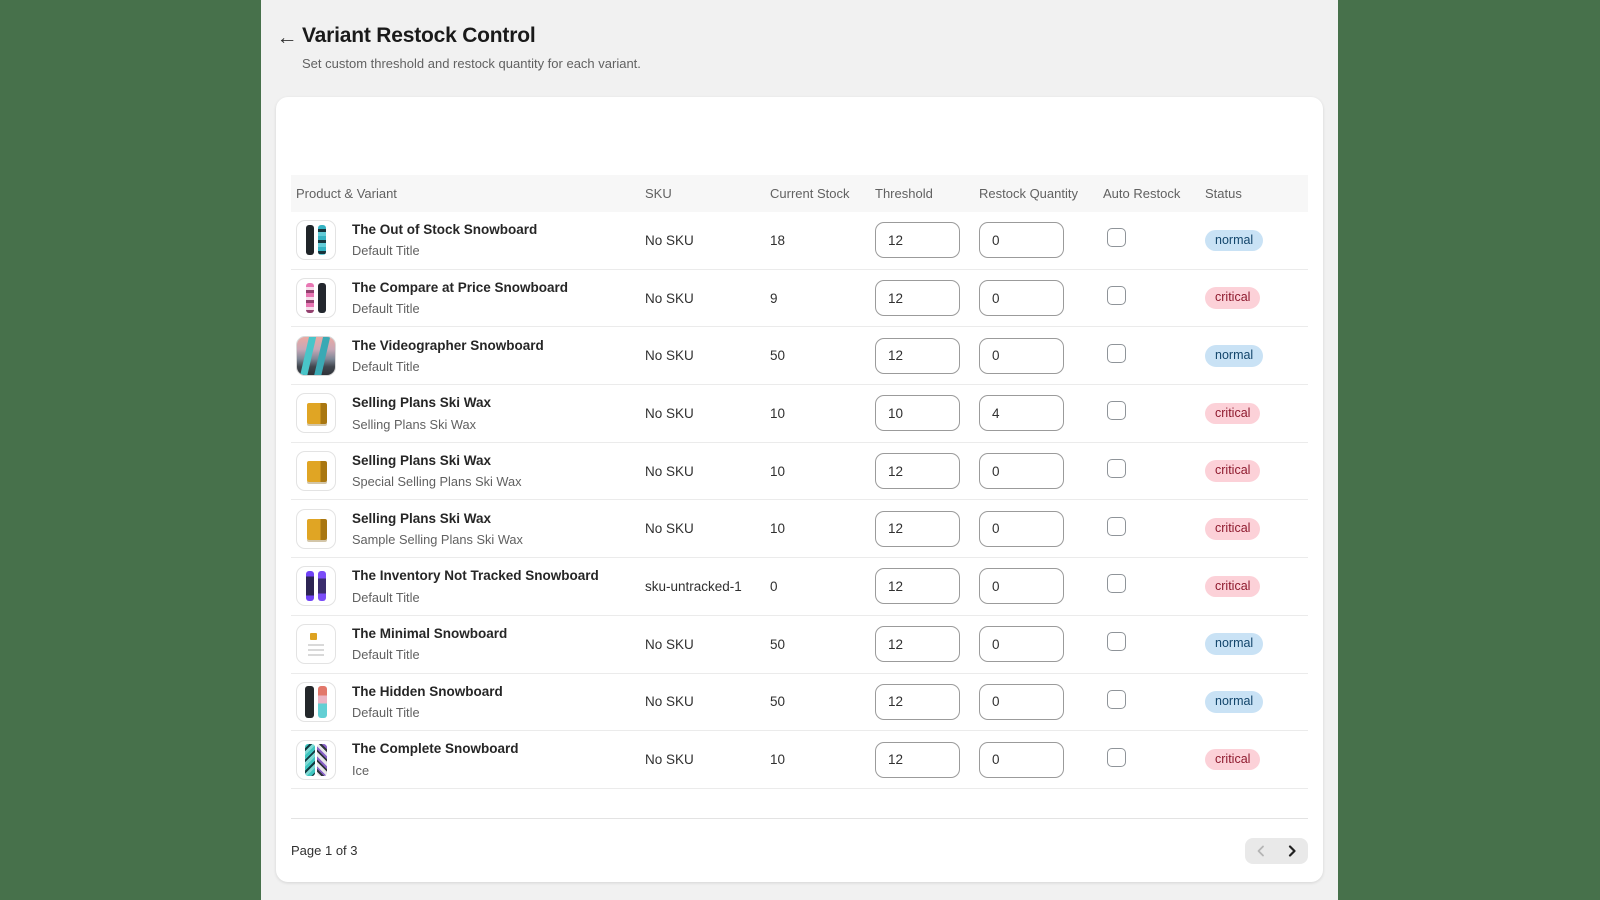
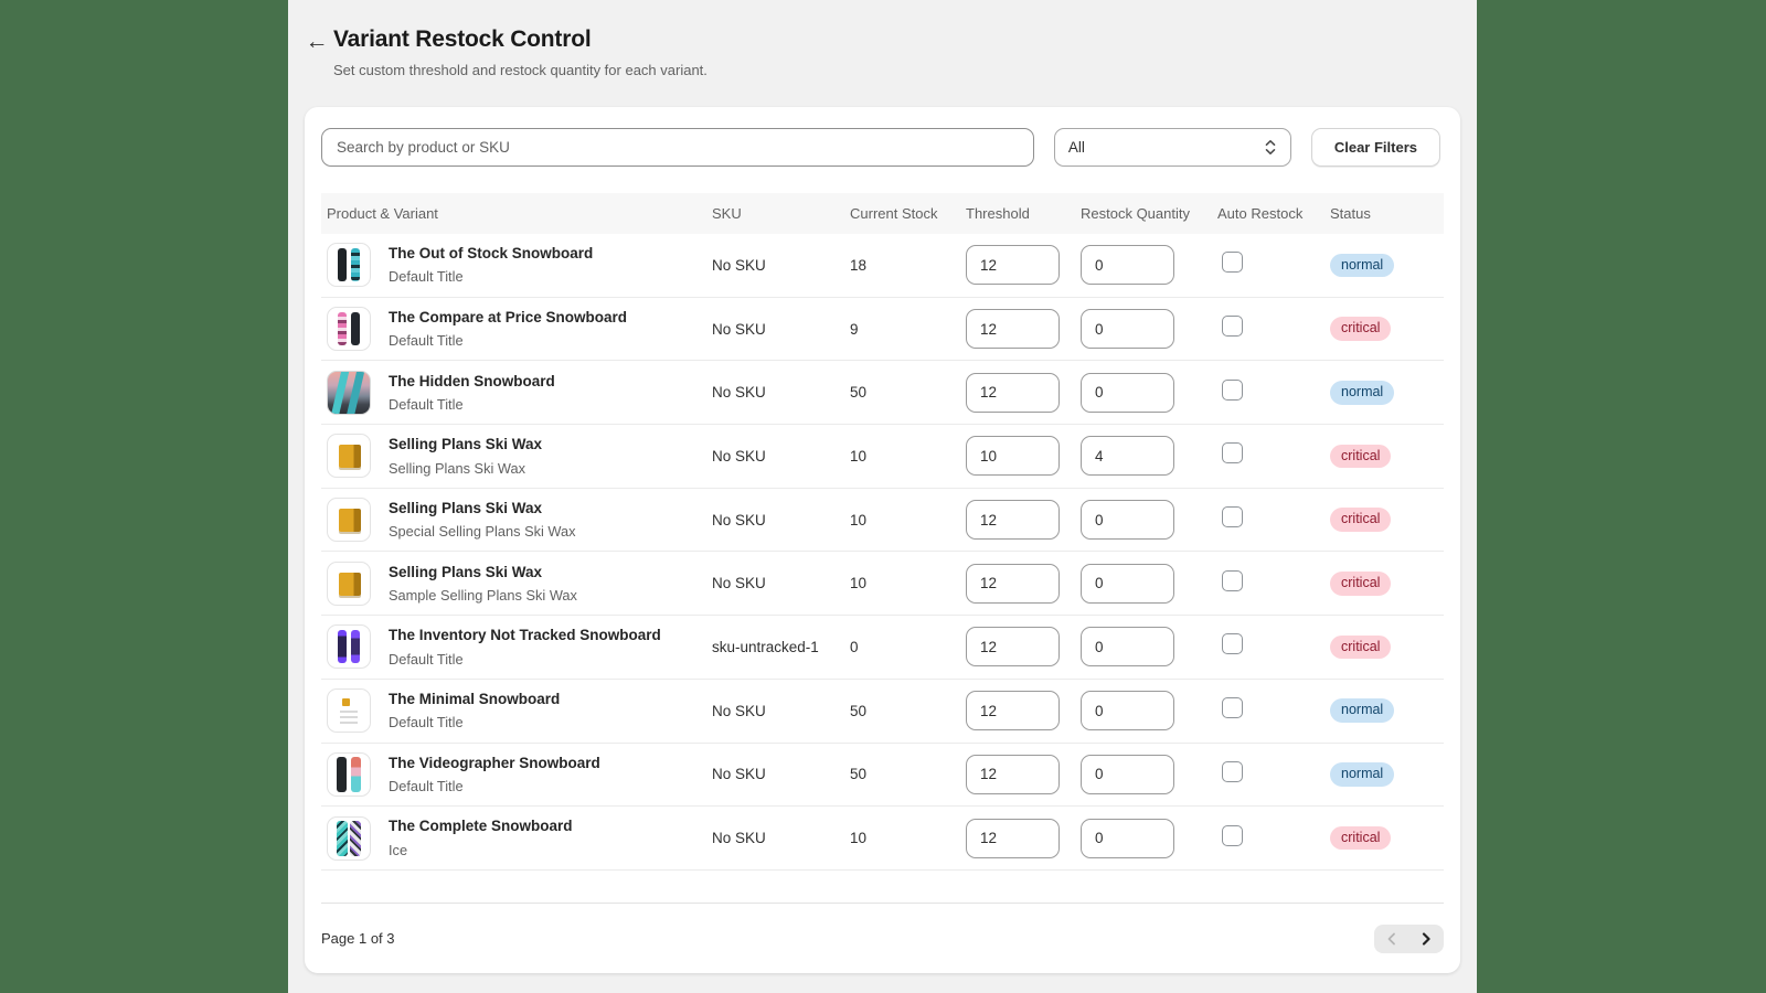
  ←
  Variant Restock Control
  Set custom threshold and restock quantity for each variant.
+ Search by product or SKU
+ All
+ Clear Filters
  Product & Variant
  SKU
  Current Stock
  Threshold
  Restock Quantity
  Auto Restock
  Status
  The Out of Stock Snowboard
  Default Title
  No SKU
  18
  12
  0
  normal
  The Compare at Price Snowboard
  Default Title
  No SKU
  9
  12
  0
  critical
- The Videographer Snowboard
+ The Hidden Snowboard
  Default Title
  No SKU
  50
  12
  0
  normal
  Selling Plans Ski Wax
  Selling Plans Ski Wax
  No SKU
  10
  10
  4
  critical
  Selling Plans Ski Wax
  Special Selling Plans Ski Wax
  No SKU
  10
  12
  0
  critical
  Selling Plans Ski Wax
  Sample Selling Plans Ski Wax
  No SKU
  10
  12
  0
  critical
  The Inventory Not Tracked Snowboard
  Default Title
  sku-untracked-1
  0
  12
  0
  critical
  The Minimal Snowboard
  Default Title
  No SKU
  50
  12
  0
  normal
- The Hidden Snowboard
+ The Videographer Snowboard
  Default Title
  No SKU
  50
  12
  0
  normal
  The Complete Snowboard
  Ice
  No SKU
  10
  12
  0
  critical
  Page 1 of 3
